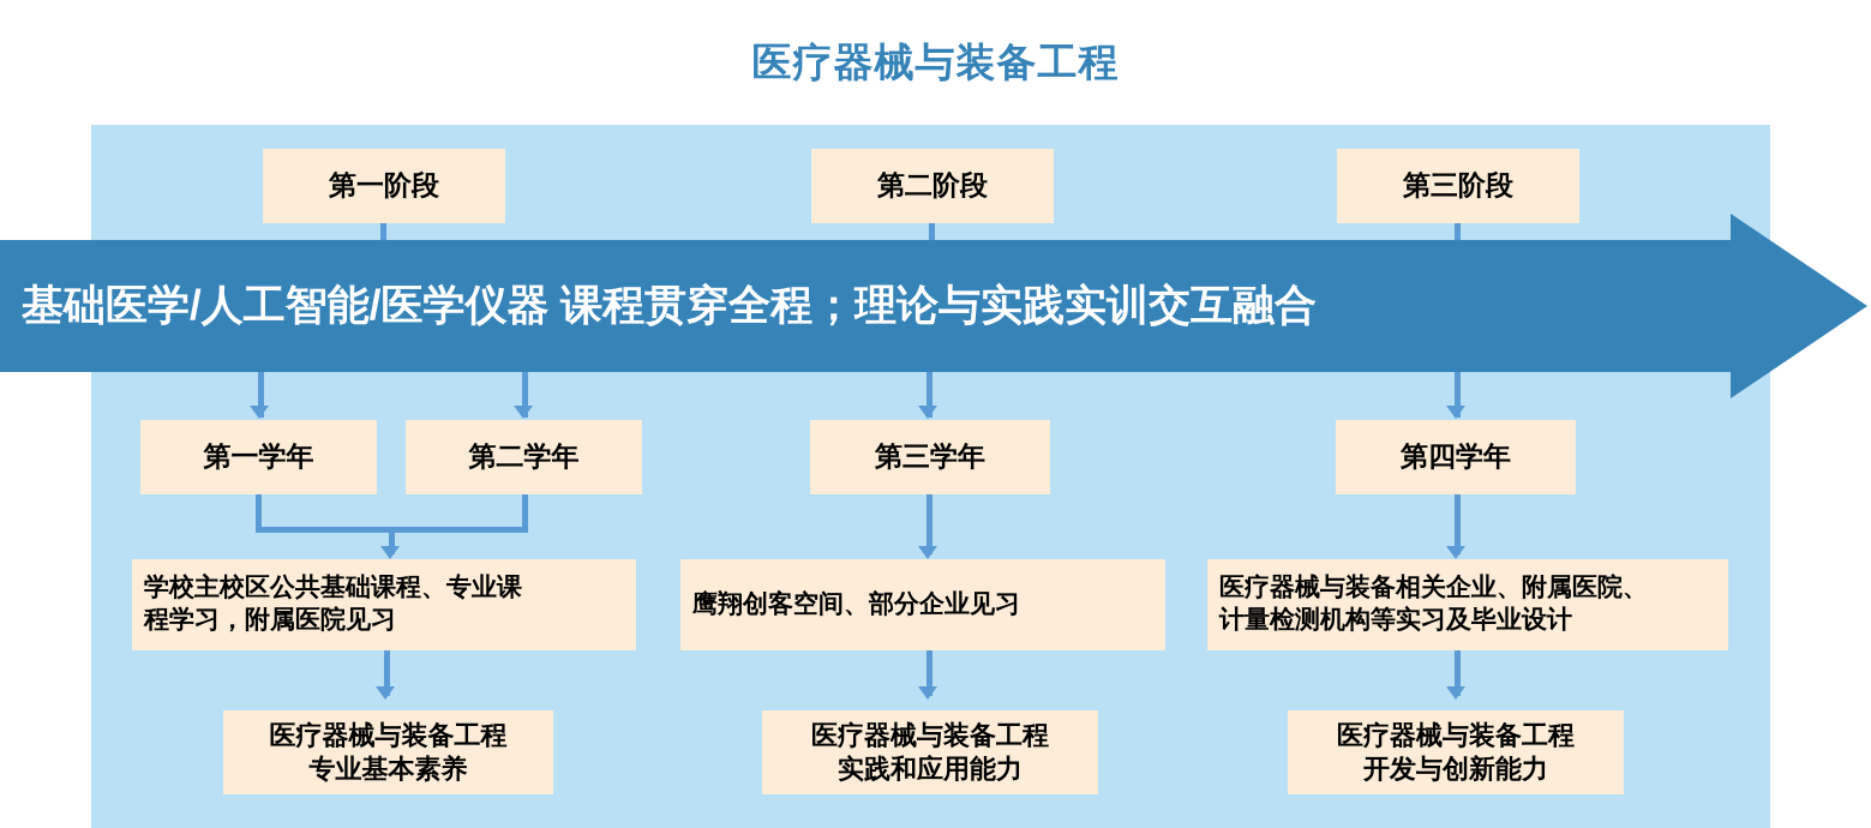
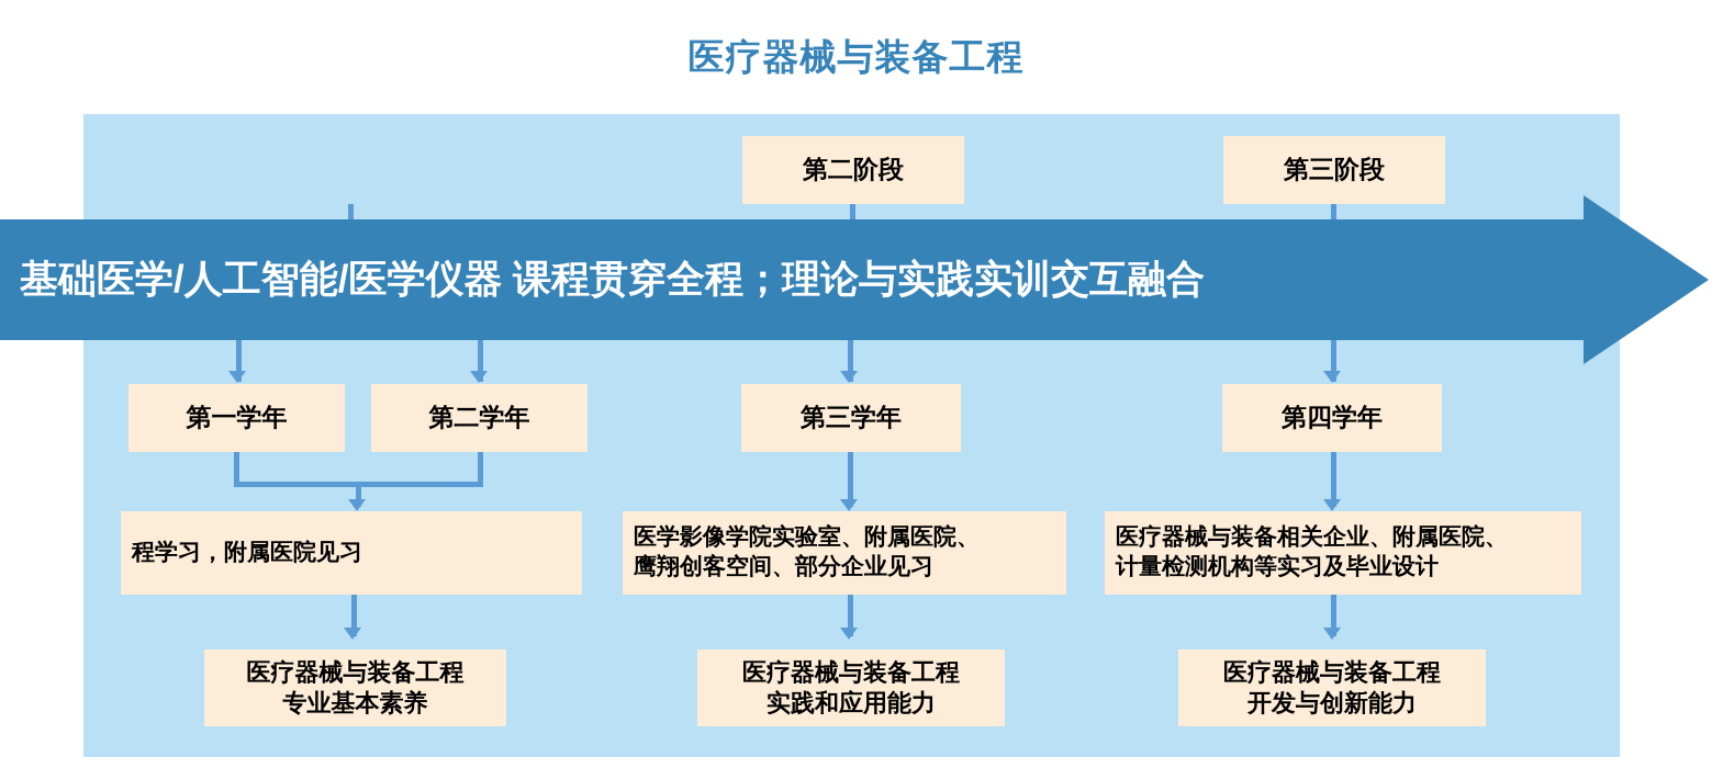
  医疗器械与装备工程
- 第一阶段
  第二阶段
  第三阶段
  基础医学/人工智能/医学仪器 课程贯穿全程；理论与实践实训交互融合
  第一学年
  第二学年
  第三学年
  第四学年
- 学校主校区公共基础课程、专业课
  程学习，附属医院见习
+ 医学影像学院实验室、附属医院、
  鹰翔创客空间、部分企业见习
  医疗器械与装备相关企业、附属医院、
  计量检测机构等实习及毕业设计
  医疗器械与装备工程
  专业基本素养
  医疗器械与装备工程
  实践和应用能力
  医疗器械与装备工程
  开发与创新能力
